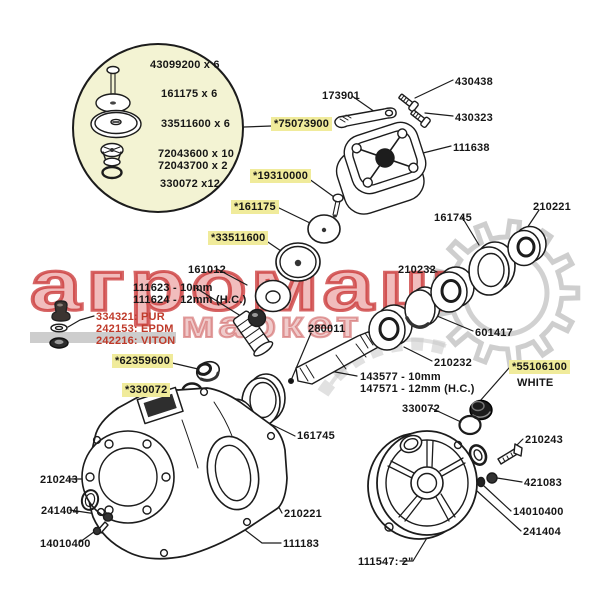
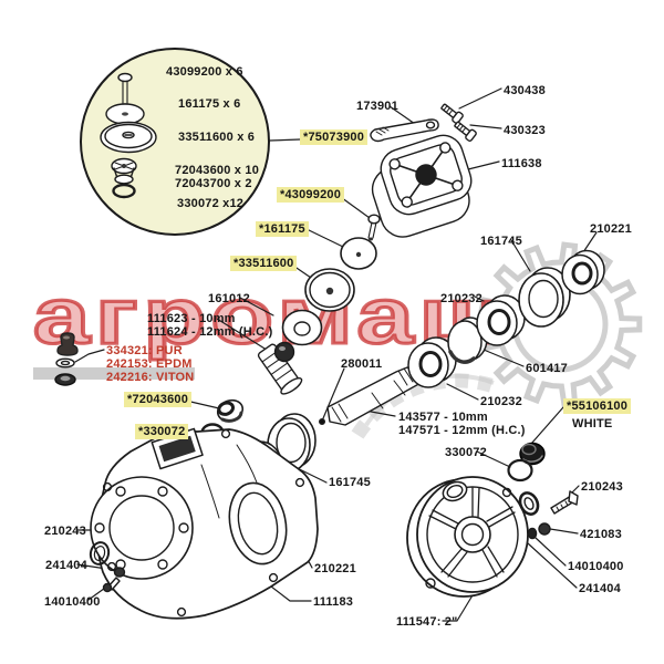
  агроаш
- маркет
  43099200 x 6
  161175 x 6
  33511600 x 6
  72043600 x 10
  72043700 x 2
  330072 x12
  *75073900
- *19310000
+ *43099200
  *161175
  *33511600
  173901
  430438
  430323
  111638
  161745
  210221
  210232
  601417
  210232
  161012
  111623 - 10mm
  111624 - 12mm (H.C.)
  334321: PUR
  242153: EPDM
  242216: VITON
- *62359600
+ *72043600
  *330072
  280011
  143577 - 10mm
  147571 - 12mm (H.C.)
  330072
  *55106100
  WHITE
  210243
  421083
  14010400
  241404
  111547: 2"
  210243
  241404
  14010400
  161745
  210221
  111183
